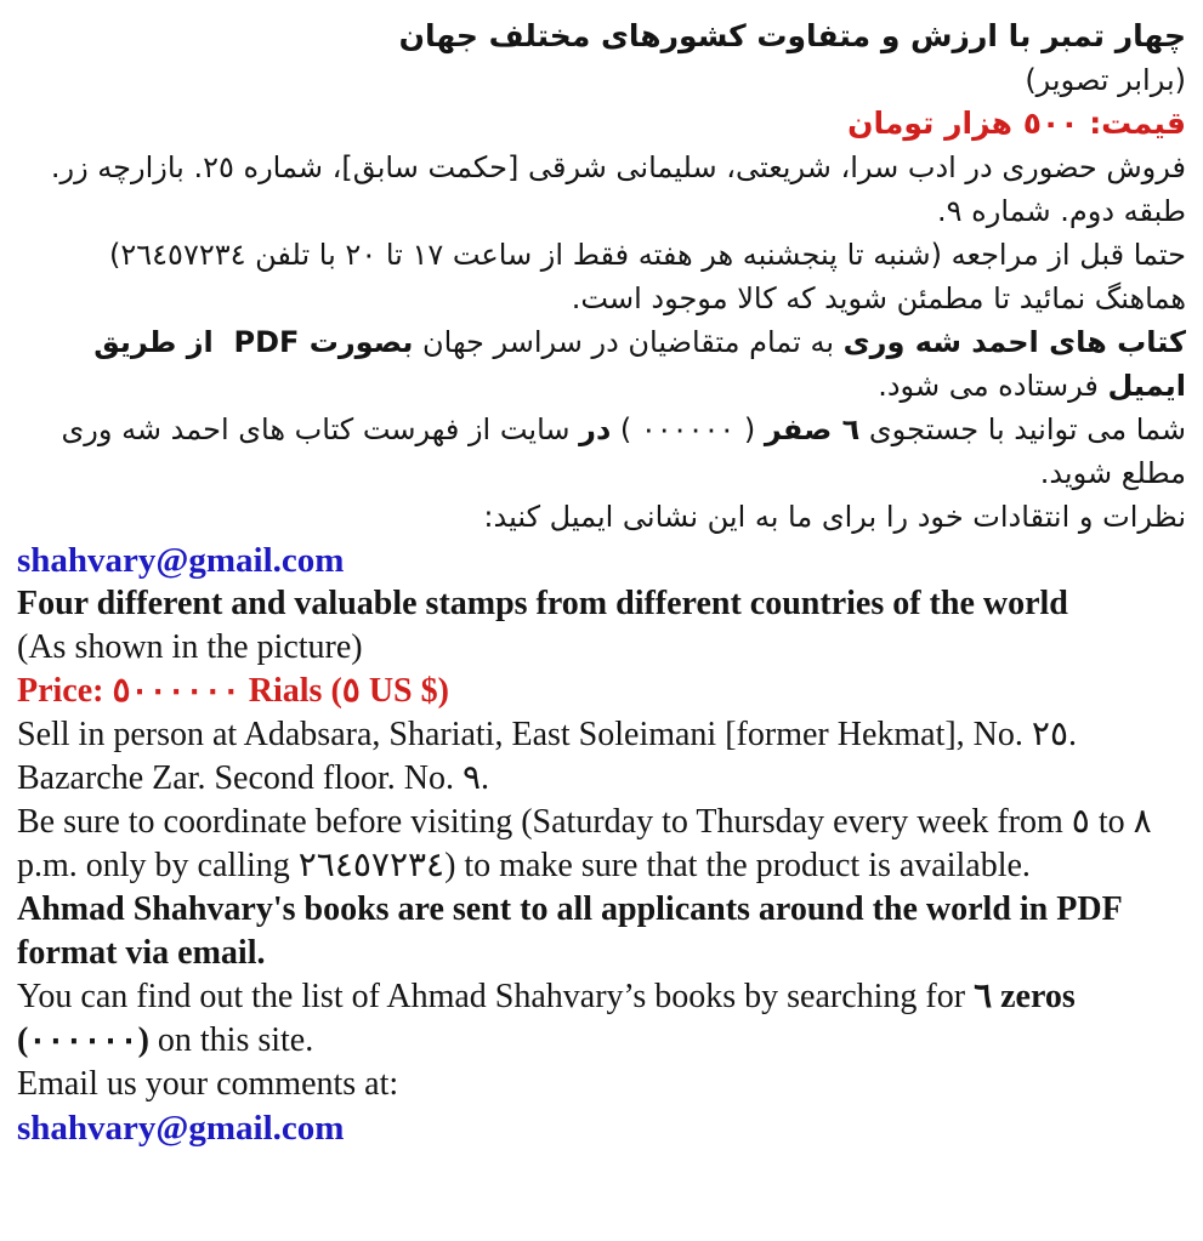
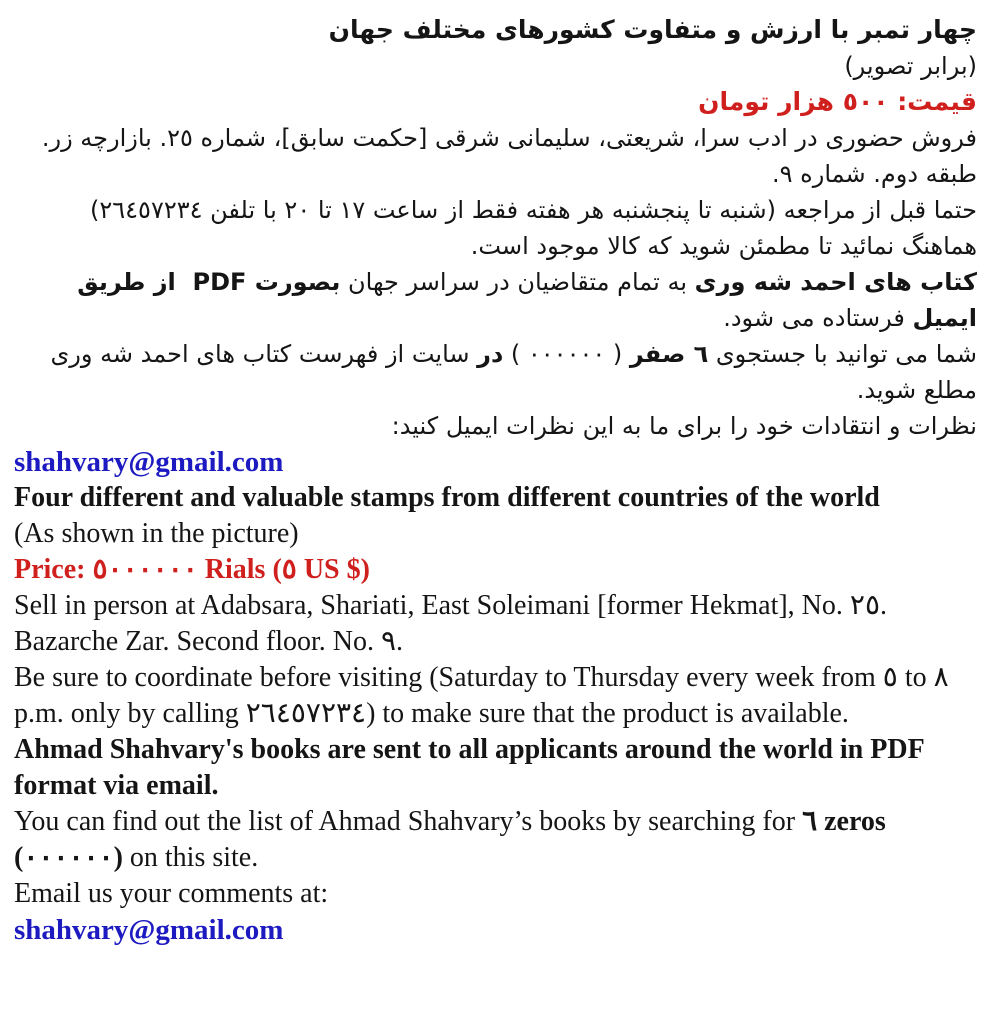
  چهار تمبر با ارزش و متفاوت کشورهای مختلف جهان
  (برابر تصویر)
  قیمت: ٥٠٠ هزار تومان
  فروش حضوری در ادب سرا، شریعتی، سلیمانی شرقی [حکمت سابق]، شماره ٢٥. بازارچه زر. طبقه دوم. شماره ٩.
  حتما قبل از مراجعه (شنبه تا پنجشنبه هر هفته فقط از ساعت ١٧ تا ٢٠ با تلفن ٢٦٤٥٧٢٣٤) هماهنگ نمائید تا مطمئن شوید که کالا موجود است.
  کتاب های احمد شه وری به تمام متقاضیان در سراسر جهان بصورت PDF از طریق ایمیل فرستاده می شود.
  شما می توانید با جستجوی ٦ صفر ( ٠٠٠٠٠٠ ) در سایت از فهرست کتاب های احمد شه وری مطلع شوید.
- نظرات و انتقادات خود را برای ما به این نشانی ایمیل کنید:
+ نظرات و انتقادات خود را برای ما به این نظرات ایمیل کنید:
  shahvary@gmail.com
  Four different and valuable stamps from different countries of the world
  (As shown in the picture)
  Price: ٥٠٠٠٠٠٠ Rials (٥ US $)
  Sell in person at Adabsara, Shariati, East Soleimani [former Hekmat], No. ٢٥. Bazarche Zar. Second floor. No. ٩.
  Be sure to coordinate before visiting (Saturday to Thursday every week from ٥ to ٨ p.m. only by calling ٢٦٤٥٧٢٣٤) to make sure that the product is available.
  Ahmad Shahvary's books are sent to all applicants around the world in PDF format via email.
  You can find out the list of Ahmad Shahvary’s books by searching for ٦ zeros (٠٠٠٠٠٠) on this site.
  Email us your comments at:
  shahvary@gmail.com
